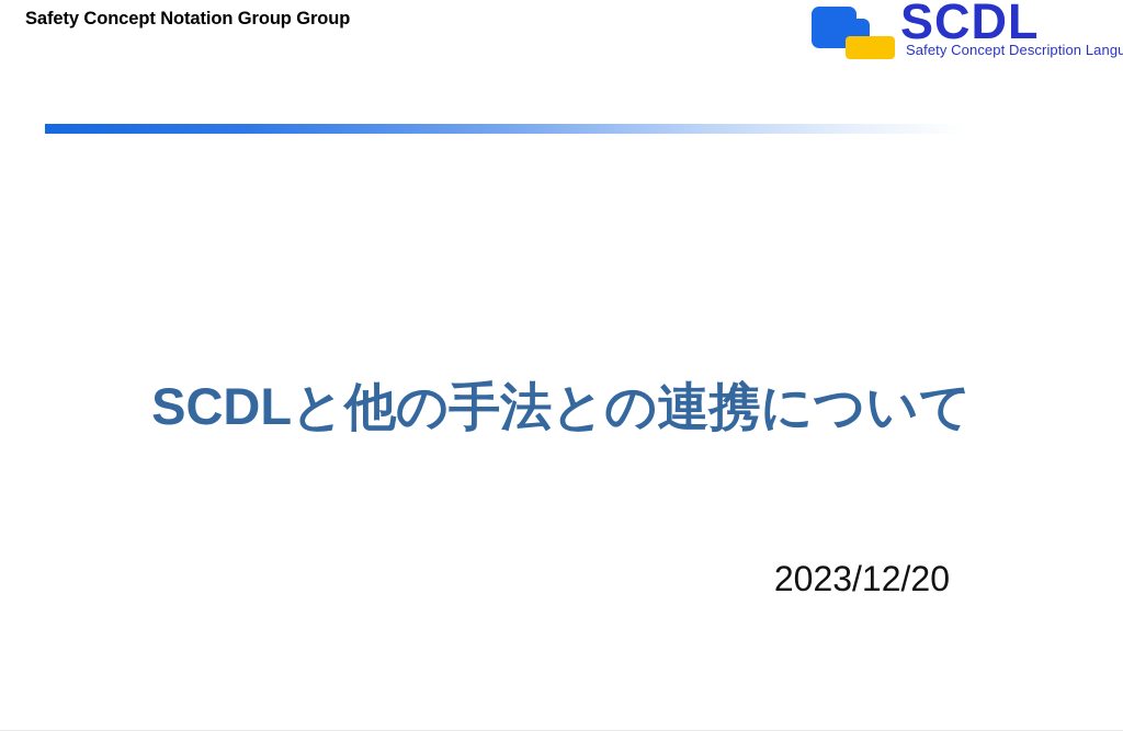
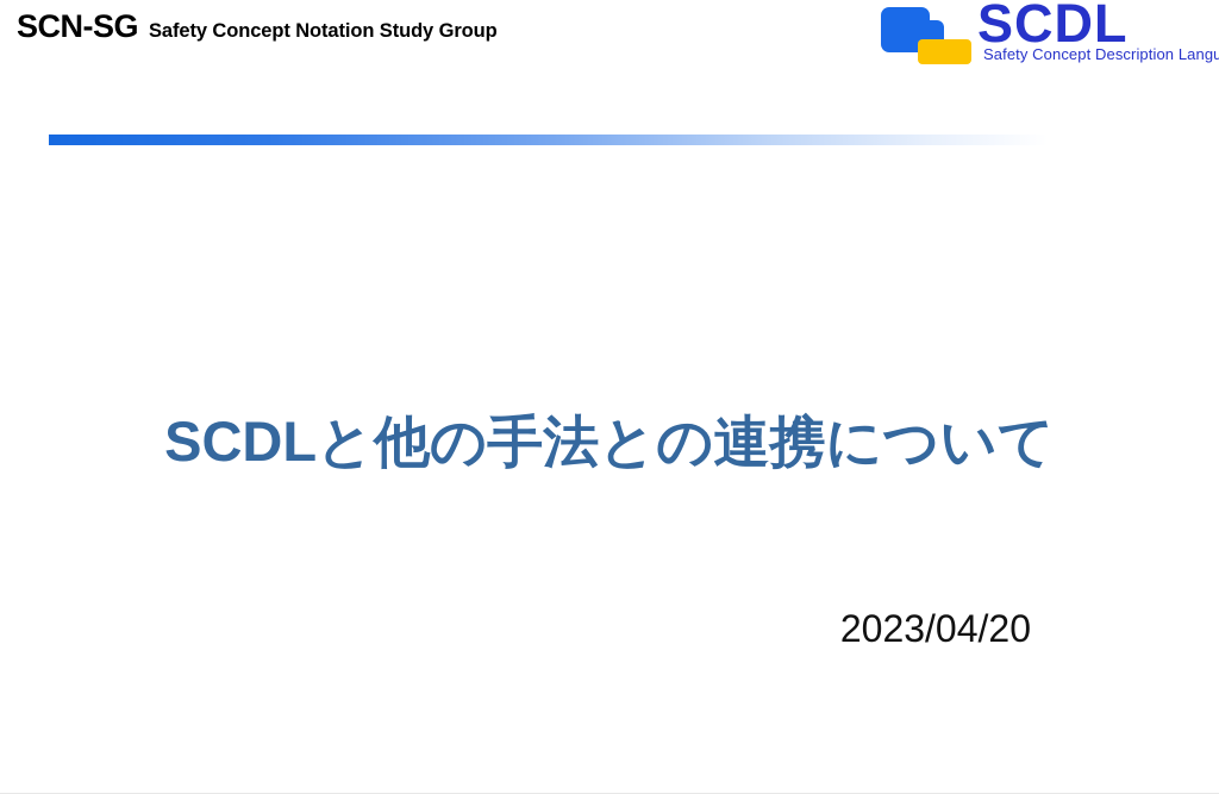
+ SCN-SG
- Safety Concept Notation Group Group
+ Safety Concept Notation Study Group
  SCDL
  Safety Concept Description Langu
  SCDLと他の手法との連携について
- 2023/12/20
+ 2023/04/20
